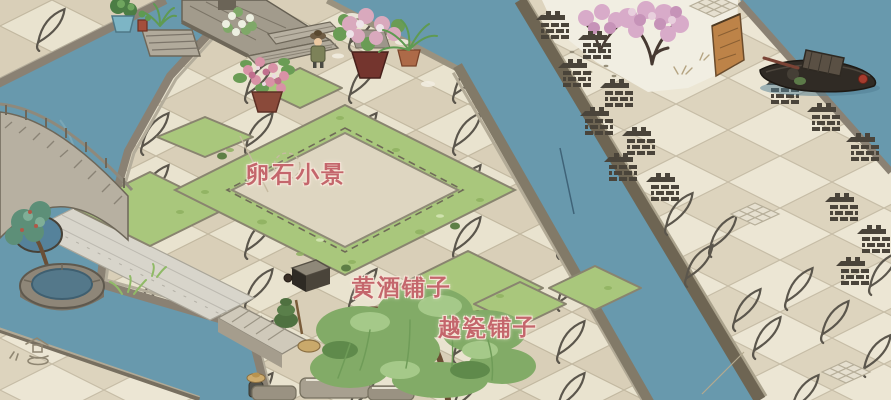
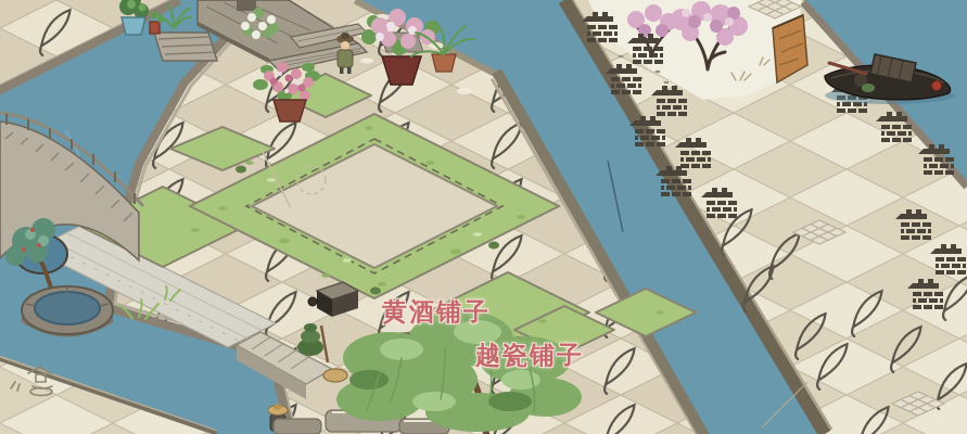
- 卵石小景
  黄酒铺子
  越瓷铺子
